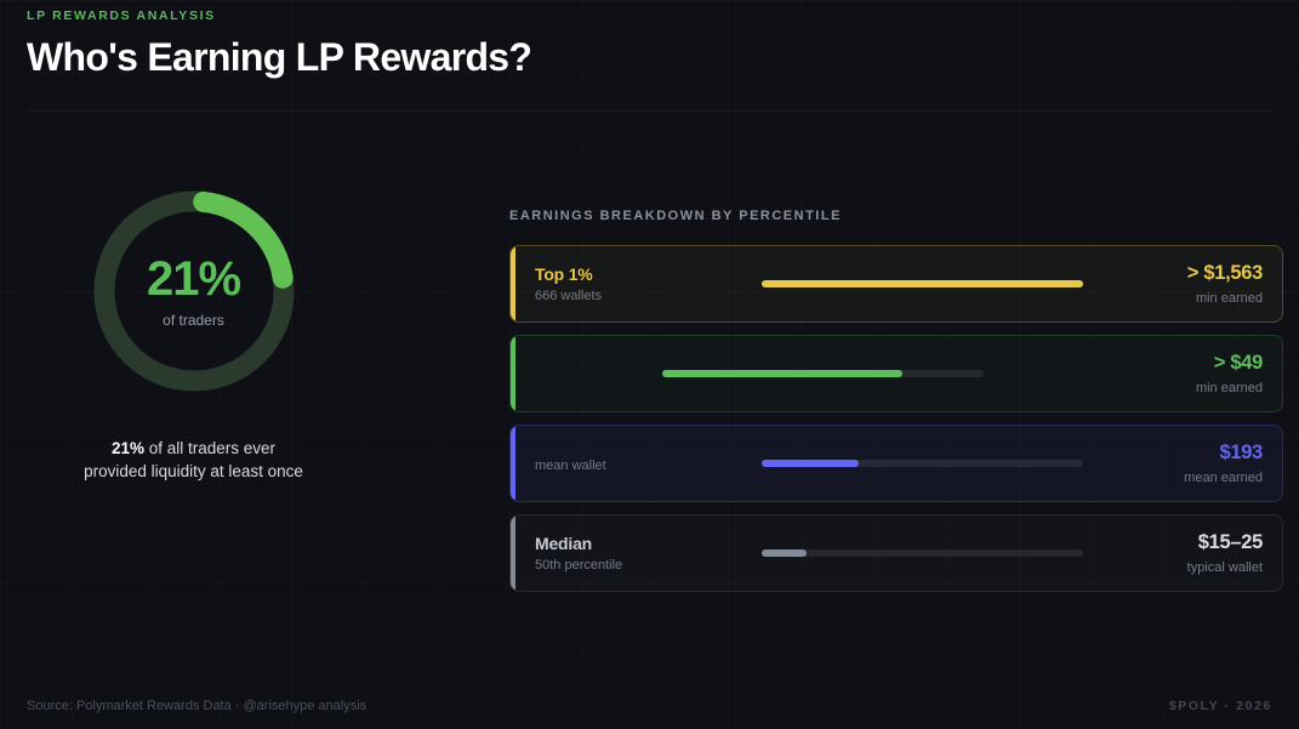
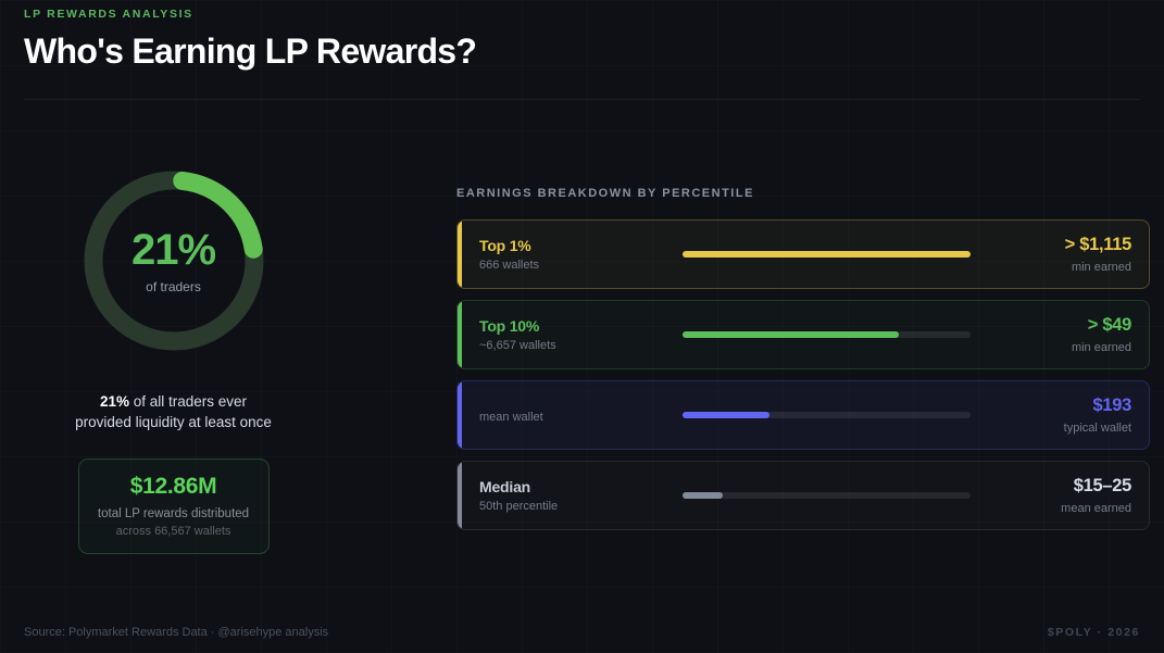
  LP REWARDS ANALYSIS
  Who's Earning LP Rewards?
  21%
  of traders
  21% of all traders ever
  provided liquidity at least once
+ $12.86M
+ total LP rewards distributed
+ across 66,567 wallets
  EARNINGS BREAKDOWN BY PERCENTILE
  Top 1%
  666 wallets
- > $1,563
+ > $1,115
  min earned
+ Top 10%
+ ~6,657 wallets
  > $49
  min earned
  mean wallet
  $193
- mean earned
+ typical wallet
  Median
  50th percentile
  $15–25
- typical wallet
+ mean earned
  Source: Polymarket Rewards Data · @arisehype analysis
  $POLY · 2026
